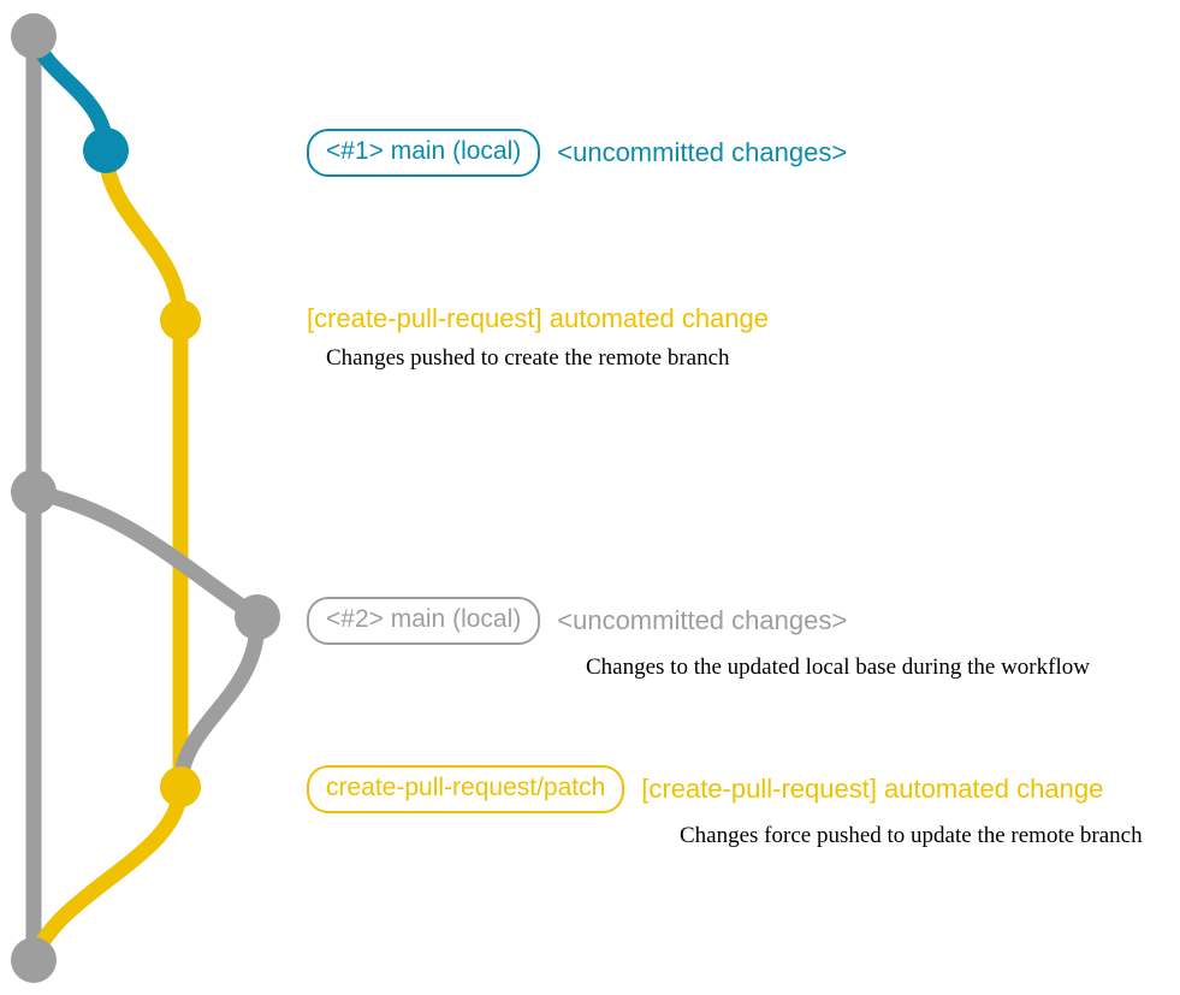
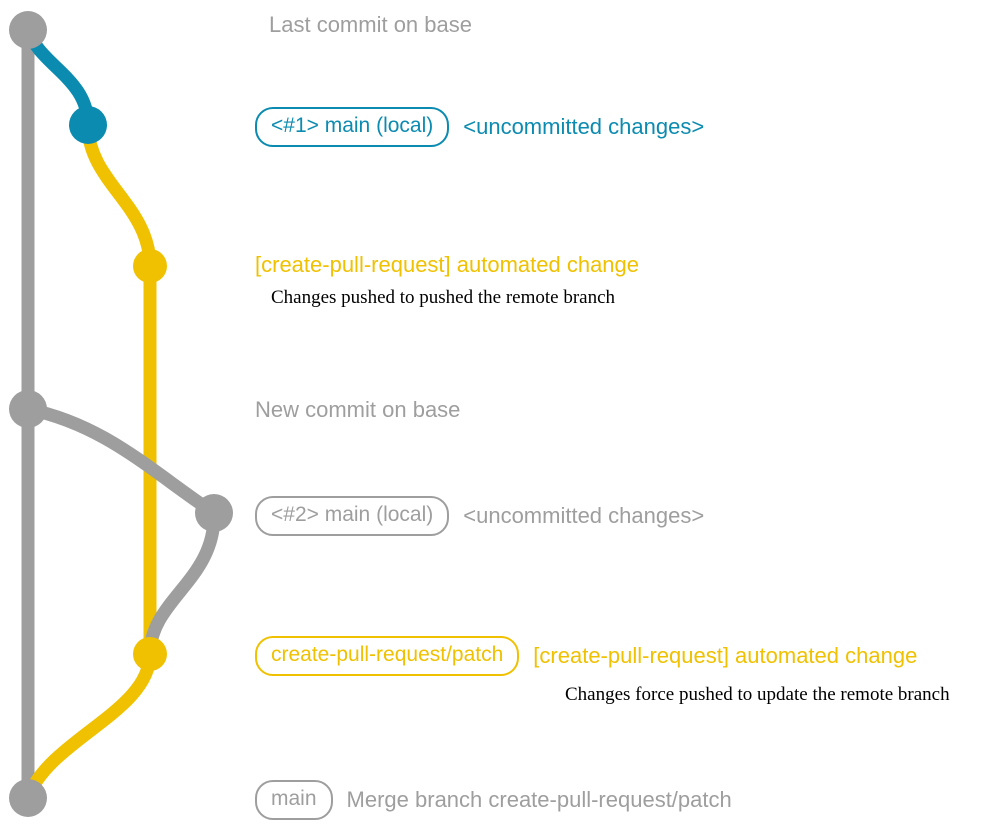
+ Last commit on base
  <#1> main (local)
  <uncommitted changes>
  [create-pull-request] automated change
- Changes pushed to create the remote branch
+ Changes pushed to pushed the remote branch
+ New commit on base
  <#2> main (local)
  <uncommitted changes>
- Changes to the updated local base during the workflow
  create-pull-request/patch
  [create-pull-request] automated change
  Changes force pushed to update the remote branch
+ main
+ Merge branch create-pull-request/patch
